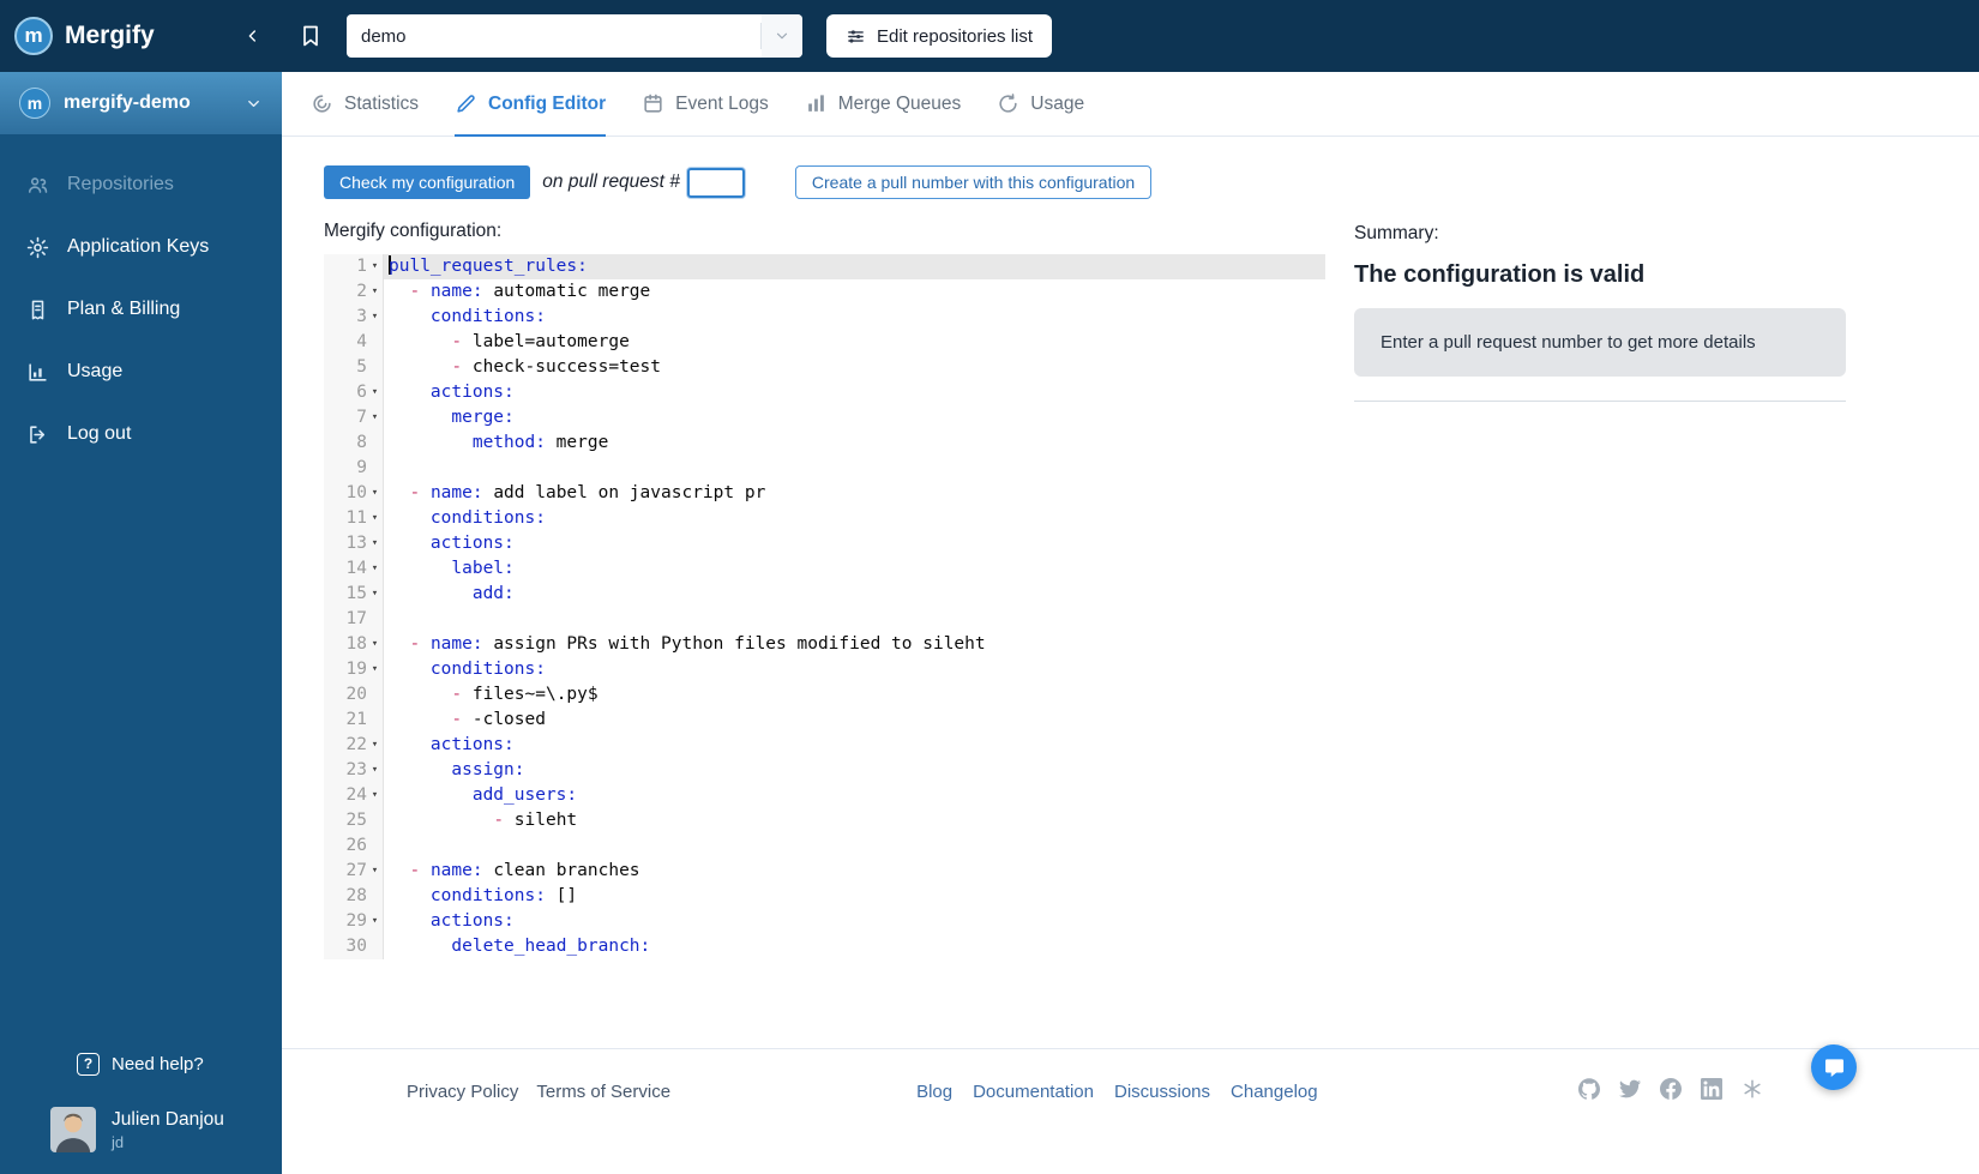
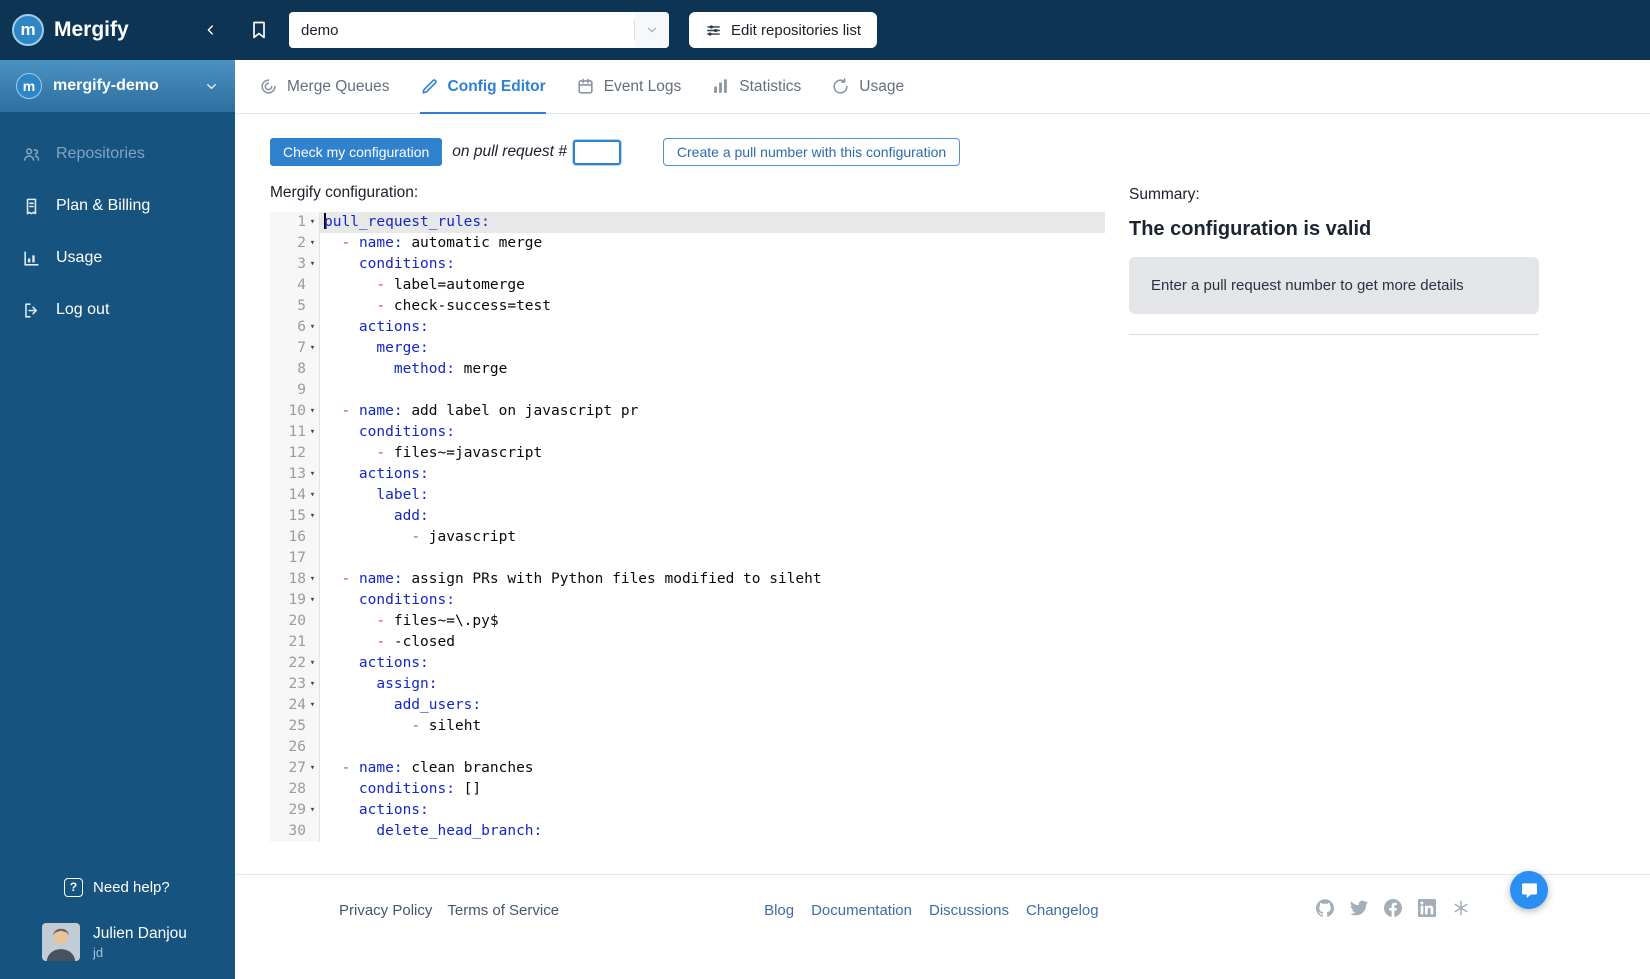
  m
  Mergify
  demo
  Edit repositories list
  m
  mergify-demo
  Repositories
- Application Keys
  Plan & Billing
  Usage
  Log out
  ?
  Need help?
  Julien Danjou
  jd
- Statistics
+ Merge Queues
  Config Editor
  Event Logs
- Merge Queues
+ Statistics
  Usage
  Check my configuration
  on pull request #
  Create a pull number with this configuration
  Mergify configuration:
  1
  ▾
  pull_request_rules:
  2
  ▾
  - name: automatic merge
  3
  ▾
  conditions:
  4
  - label=automerge
  5
  - check-success=test
  6
  ▾
  actions:
  7
  ▾
  merge:
  8
  method: merge
  9
  10
  ▾
  - name: add label on javascript pr
  11
  ▾
  conditions:
+ 12
+ - files~=javascript
  13
  ▾
  actions:
  14
  ▾
  label:
  15
  ▾
  add:
+ 16
+ - javascript
  17
  18
  ▾
  - name: assign PRs with Python files modified to sileht
  19
  ▾
  conditions:
  20
  - files~=\.py$
  21
  - -closed
  22
  ▾
  actions:
  23
  ▾
  assign:
  24
  ▾
  add_users:
  25
  - sileht
  26
  27
  ▾
  - name: clean branches
  28
  conditions: []
  29
  ▾
  actions:
  30
  delete_head_branch:
  Summary:
  The configuration is valid
  Enter a pull request number to get more details
  Privacy Policy
  Terms of Service
  Blog
  Documentation
  Discussions
  Changelog
